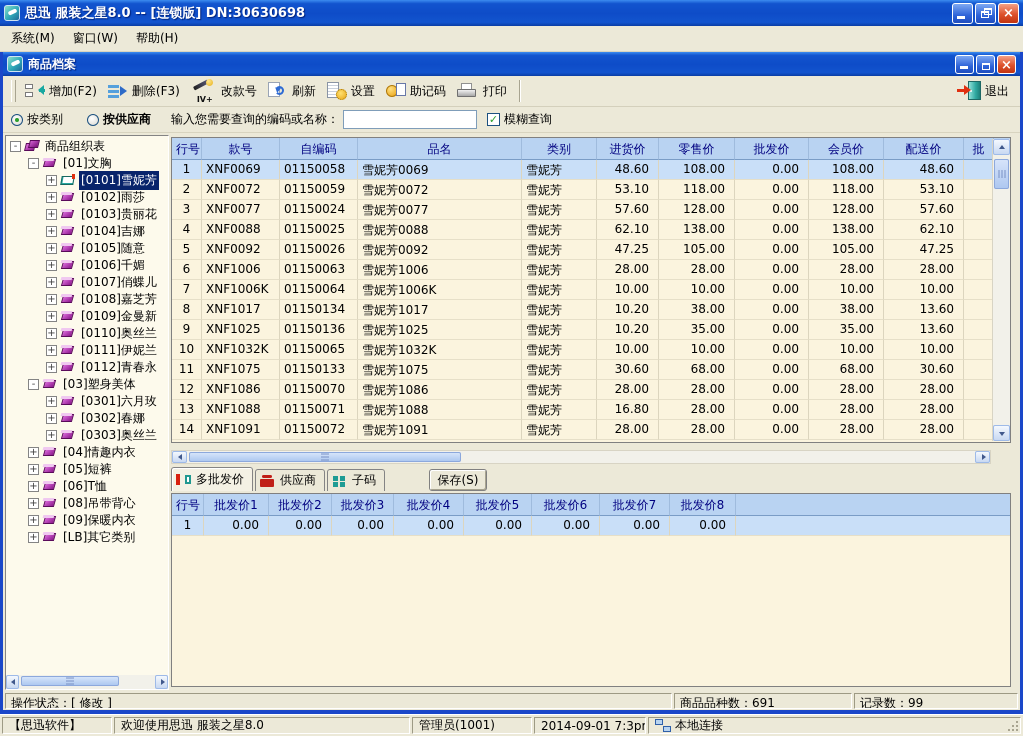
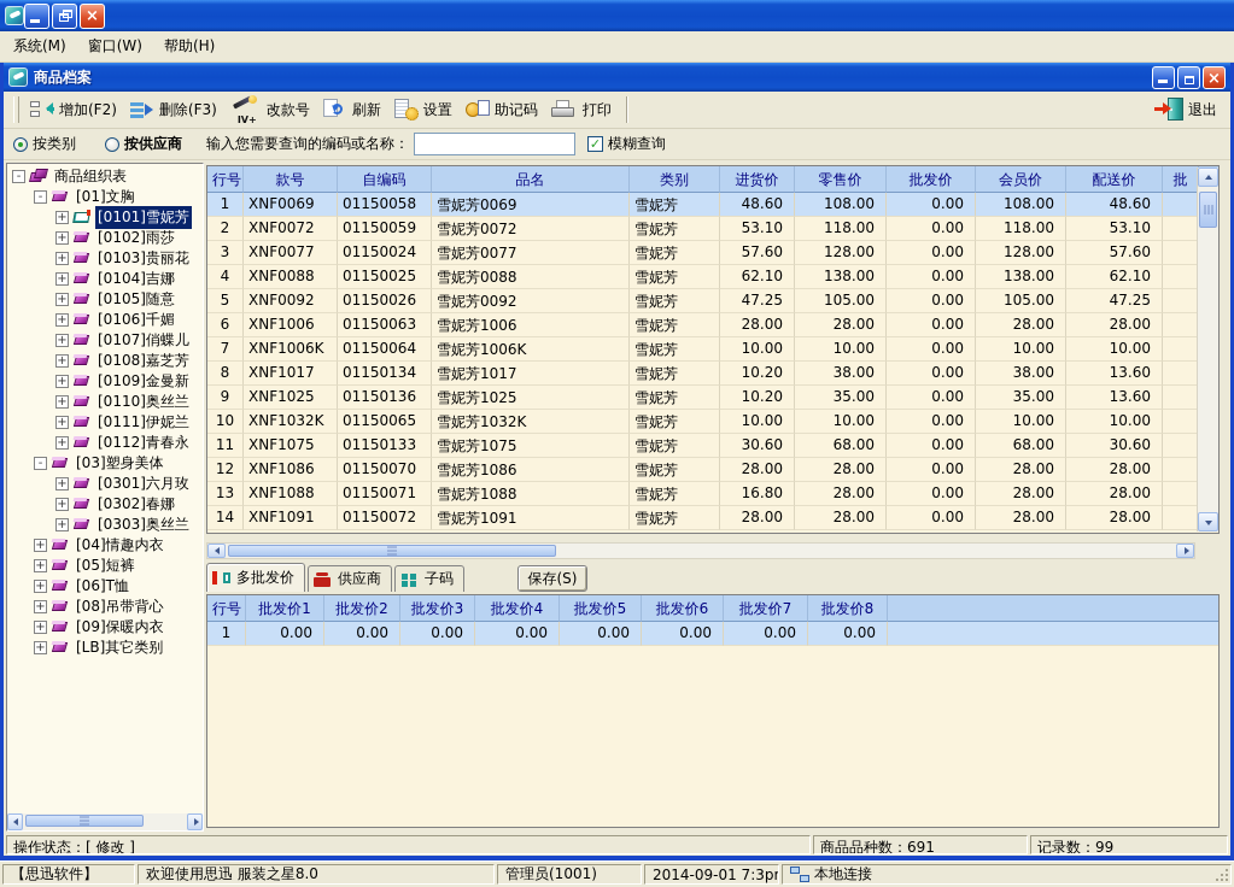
- 思迅 服装之星8.0 -- [连锁版] DN:30630698
  ×
  系统(M)
  窗口(W)
  帮助(H)
  商品档案
  ×
  增加(F2)
  删除(F3)
  IV+
  改款号
  刷新
  设置
  助记码
  打印
  退出
  按类别
  按供应商
  输入您需要查询的编码或名称：
  ✓
  模糊查询
  -
  商品组织表
  -
  [01]文胸
  +
  [0101]雪妮芳
  +
  [0102]雨莎
  +
  [0103]贵丽花
  +
  [0104]吉娜
  +
  [0105]随意
  +
  [0106]千媚
  +
  [0107]俏蝶儿
  +
  [0108]嘉芝芳
  +
  [0109]金曼新
  +
  [0110]奥丝兰
  +
  [0111]伊妮兰
  +
  [0112]青春永
  -
  [03]塑身美体
  +
  [0301]六月玫
  +
  [0302]春娜
  +
  [0303]奥丝兰
  +
  [04]情趣内衣
  +
  [05]短裤
  +
  [06]T恤
  +
  [08]吊带背心
  +
  [09]保暖内衣
  +
  [LB]其它类别
  行号
  款号
  自编码
  品名
  类别
  进货价
  零售价
  批发价
  会员价
  配送价
  批
  1
  XNF0069
  01150058
  雪妮芳0069
  雪妮芳
  48.60
  108.00
  0.00
  108.00
  48.60
  2
  XNF0072
  01150059
  雪妮芳0072
  雪妮芳
  53.10
  118.00
  0.00
  118.00
  53.10
  3
  XNF0077
  01150024
  雪妮芳0077
  雪妮芳
  57.60
  128.00
  0.00
  128.00
  57.60
  4
  XNF0088
  01150025
  雪妮芳0088
  雪妮芳
  62.10
  138.00
  0.00
  138.00
  62.10
  5
  XNF0092
  01150026
  雪妮芳0092
  雪妮芳
  47.25
  105.00
  0.00
  105.00
  47.25
  6
  XNF1006
  01150063
  雪妮芳1006
  雪妮芳
  28.00
  28.00
  0.00
  28.00
  28.00
  7
  XNF1006K
  01150064
  雪妮芳1006K
  雪妮芳
  10.00
  10.00
  0.00
  10.00
  10.00
  8
  XNF1017
  01150134
  雪妮芳1017
  雪妮芳
  10.20
  38.00
  0.00
  38.00
  13.60
  9
  XNF1025
  01150136
  雪妮芳1025
  雪妮芳
  10.20
  35.00
  0.00
  35.00
  13.60
  10
  XNF1032K
  01150065
  雪妮芳1032K
  雪妮芳
  10.00
  10.00
  0.00
  10.00
  10.00
  11
  XNF1075
  01150133
  雪妮芳1075
  雪妮芳
  30.60
  68.00
  0.00
  68.00
  30.60
  12
  XNF1086
  01150070
  雪妮芳1086
  雪妮芳
  28.00
  28.00
  0.00
  28.00
  28.00
  13
  XNF1088
  01150071
  雪妮芳1088
  雪妮芳
  16.80
  28.00
  0.00
  28.00
  28.00
  14
  XNF1091
  01150072
  雪妮芳1091
  雪妮芳
  28.00
  28.00
  0.00
  28.00
  28.00
  多批发价
  供应商
  子码
  保存(S)
  行号
  批发价1
  批发价2
  批发价3
  批发价4
  批发价5
  批发价6
  批发价7
  批发价8
  1
  0.00
  0.00
  0.00
  0.00
  0.00
  0.00
  0.00
  0.00
  操作状态：[ 修改 ]
  商品品种数：691
  记录数：99
  【思迅软件】
  欢迎使用思迅 服装之星8.0
  管理员(1001)
  2014-09-01 7:3p
  本地连接
